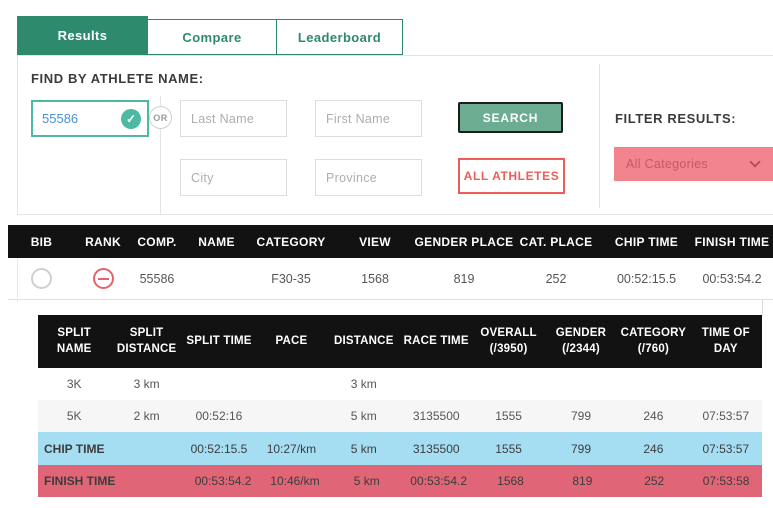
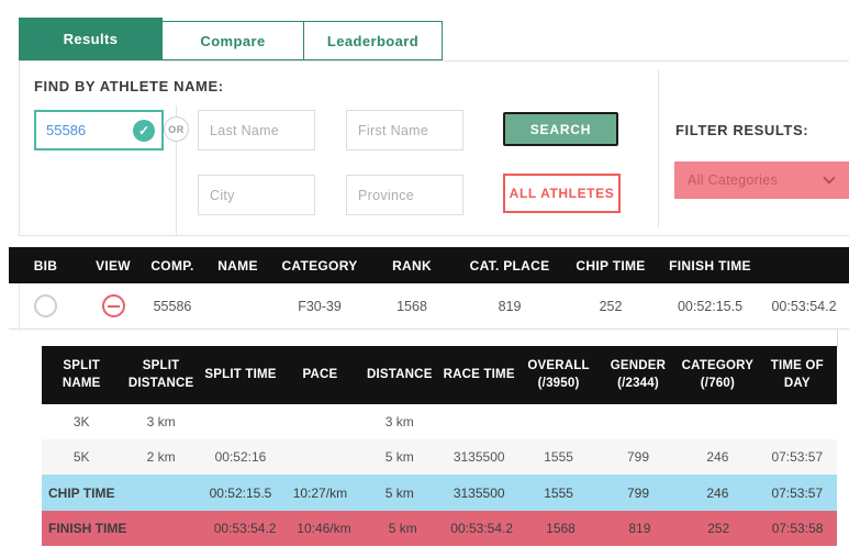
  Results
  Compare
  Leaderboard
  FIND BY ATHLETE NAME:
  55586
  ✓
  OR
  Last Name
  First Name
  SEARCH
  City
  Province
  ALL ATHLETES
  FILTER RESULTS:
  All Categories
  BIB
- RANK
+ VIEW
  COMP.
  NAME
  CATEGORY
- VIEW
+ RANK
- GENDER PLACE
  CAT. PLACE
  CHIP TIME
  FINISH TIME
  55586
- F30-35
+ F30-39
  1568
  819
  252
  00:52:15.5
  00:53:54.2
  SPLIT
  NAME
  SPLIT
  DISTANCE
  SPLIT TIME
  PACE
  DISTANCE
  RACE TIME
  OVERALL
  (/3950)
  GENDER
  (/2344)
  CATEGORY
  (/760)
  TIME OF
  DAY
  3K
  3 km
  3 km
  5K
  2 km
  00:52:16
  5 km
  3135500
  1555
  799
  246
  07:53:57
  CHIP TIME
  00:52:15.5
  10:27/km
  5 km
  3135500
  1555
  799
  246
  07:53:57
  FINISH TIME
  00:53:54.2
  10:46/km
  5 km
  00:53:54.2
  1568
  819
  252
  07:53:58
